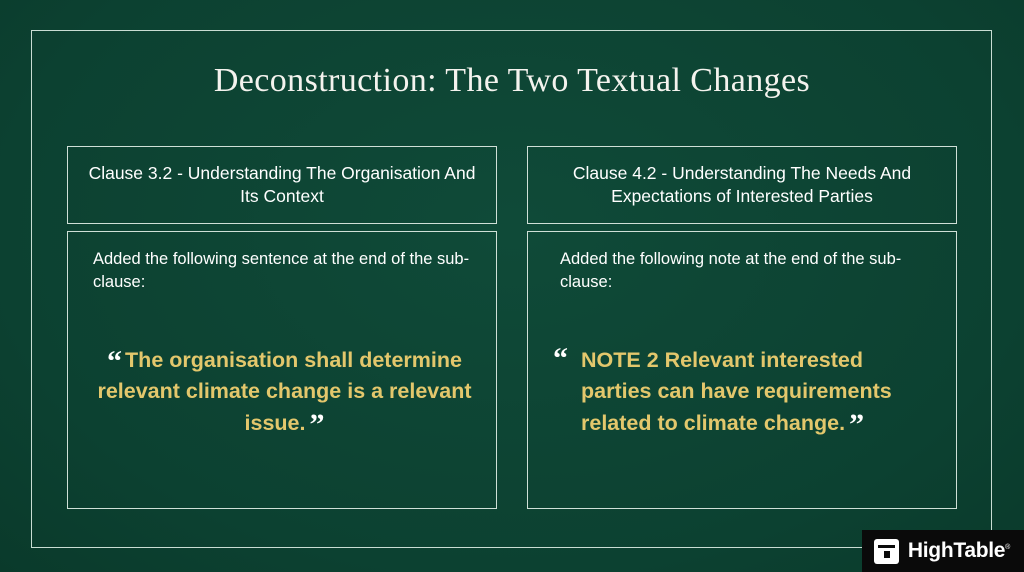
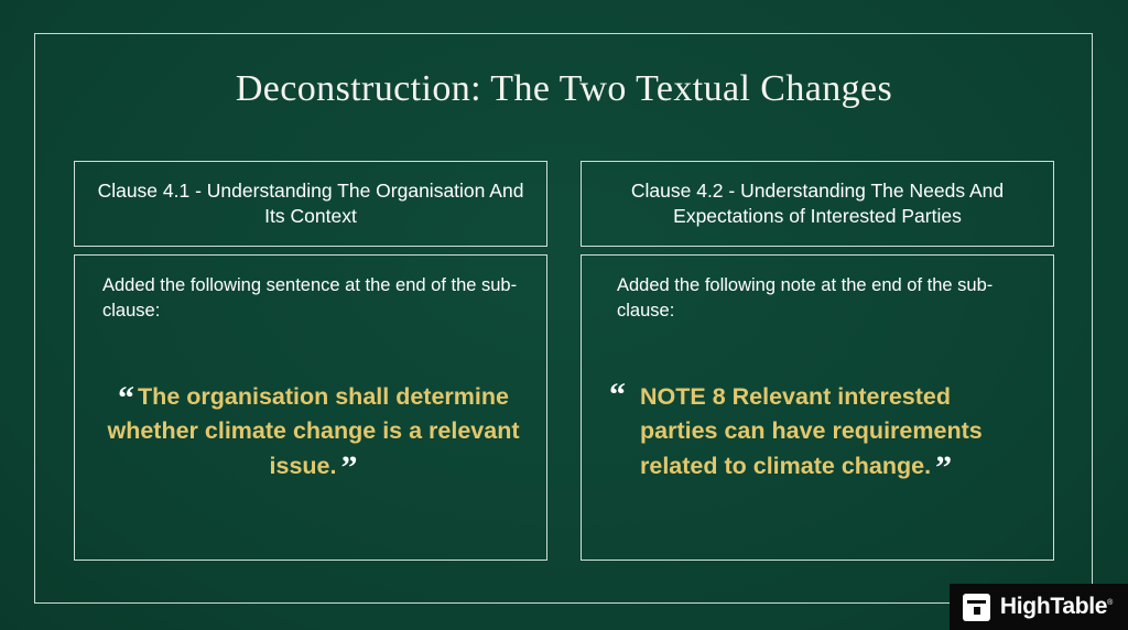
  Deconstruction: The Two Textual Changes
- Clause 3.2 - Understanding The Organisation And Its Context
+ Clause 4.1 - Understanding The Organisation And Its Context
  Added the following sentence at the end of the sub-clause:
- “ The organisation shall determine relevant climate change is a relevant issue. ”
+ “ The organisation shall determine whether climate change is a relevant issue. ”
  Clause 4.2 - Understanding The Needs And Expectations of Interested Parties
  Added the following note at the end of the sub-clause:
  “
- NOTE 2 Relevant interested parties can have requirements related to climate change. ”
+ NOTE 8 Relevant interested parties can have requirements related to climate change. ”
  HighTable
